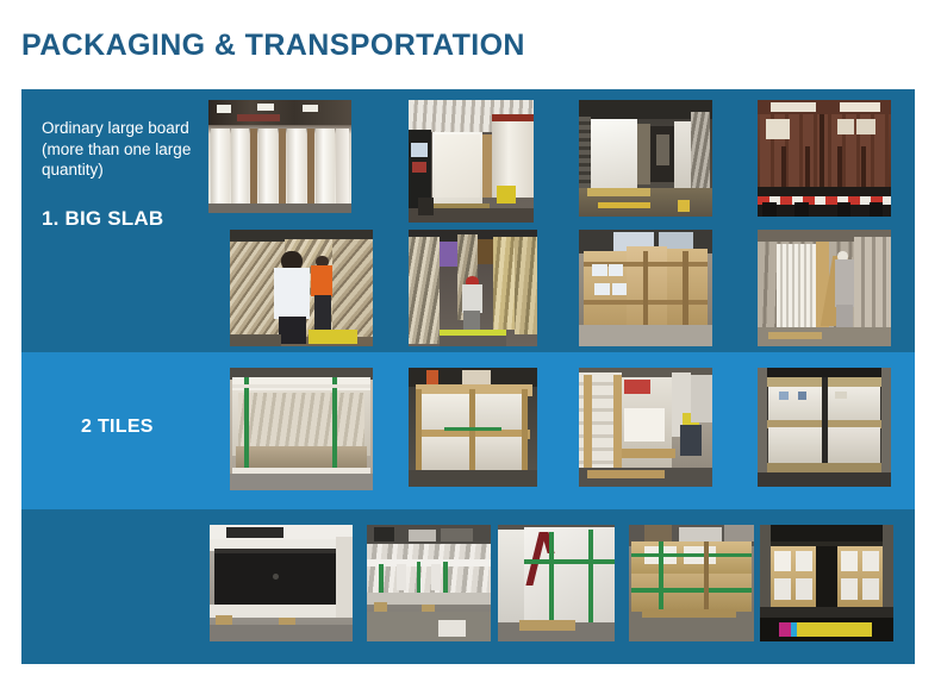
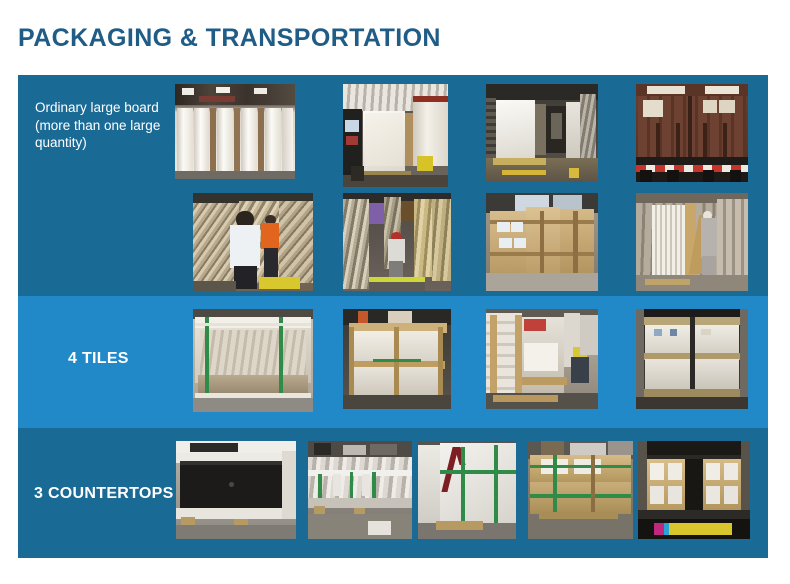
  PACKAGING & TRANSPORTATION
  Ordinary large board (more than one large quantity)
- 1. BIG SLAB
- 2 TILES
+ 4 TILES
+ 3 COUNTERTOPS
